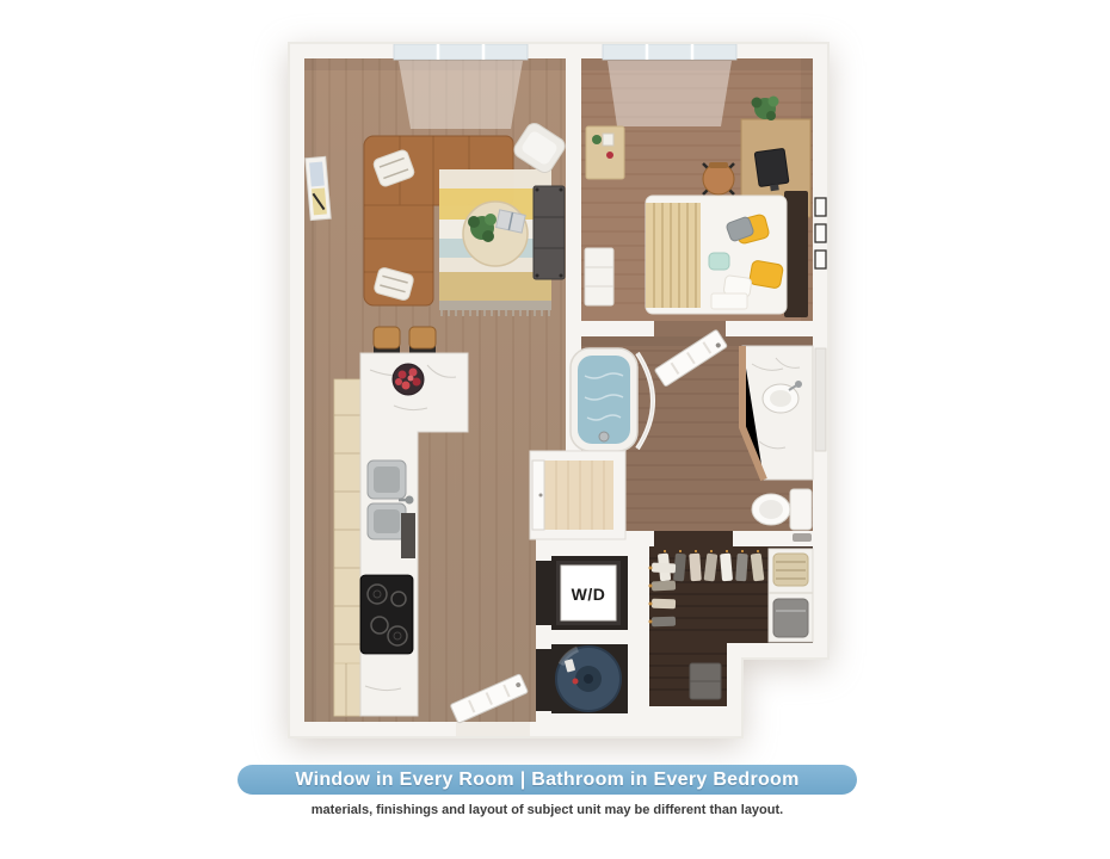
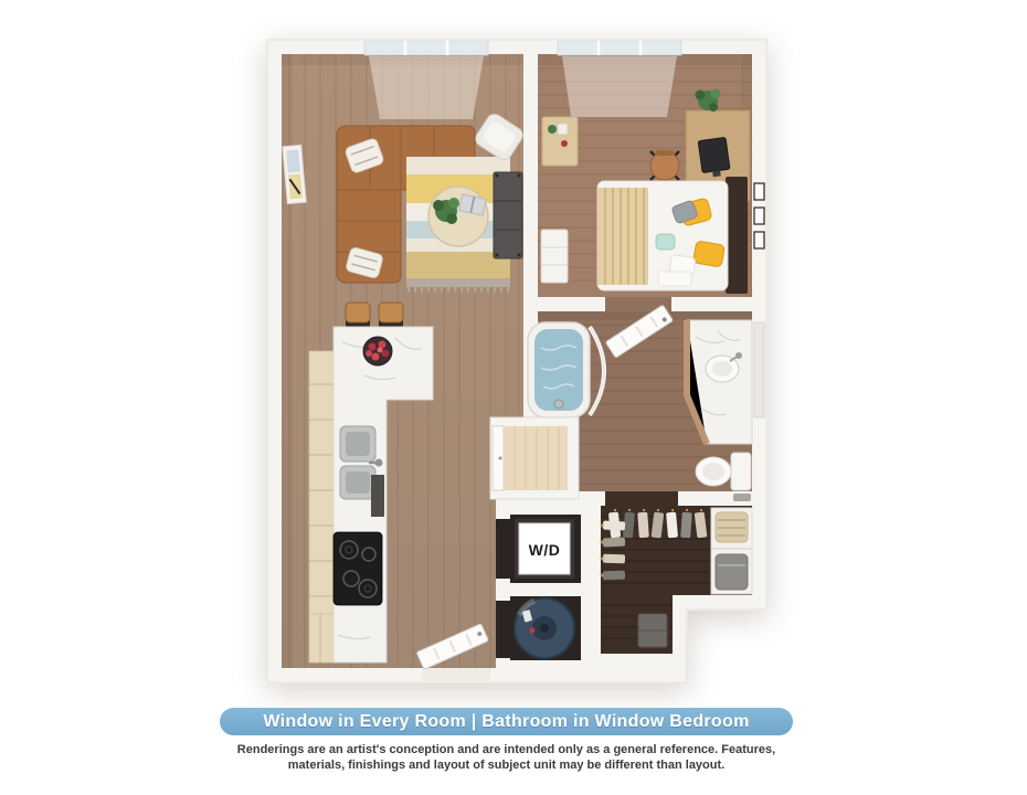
  W/D
- Window in Every Room | Bathroom in Every Bedroom
+ Window in Every Room | Bathroom in Window Bedroom
+ Renderings are an artist's conception and are intended only as a general reference. Features,
  materials, finishings and layout of subject unit may be different than layout.
